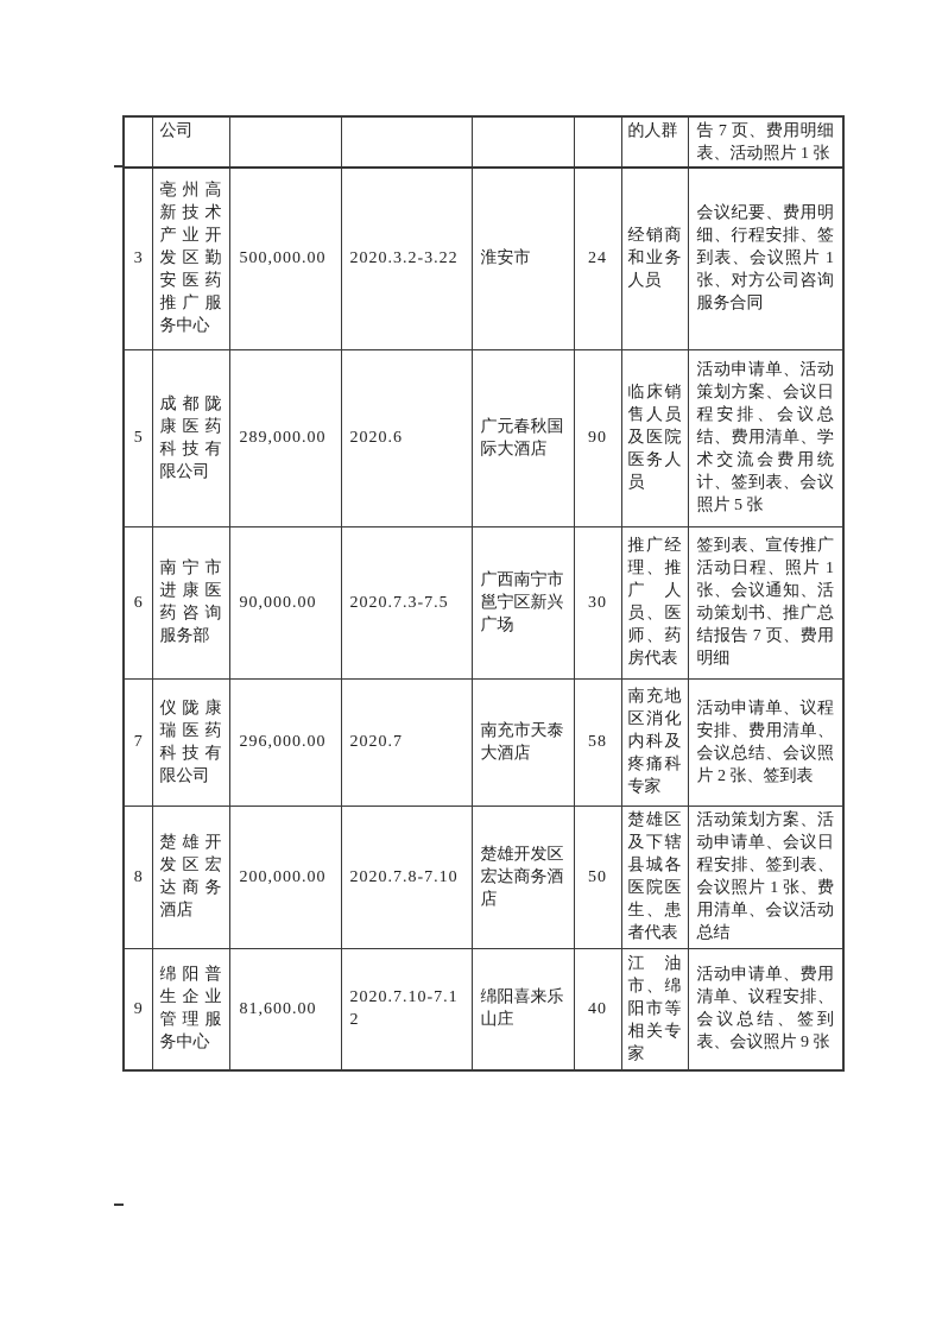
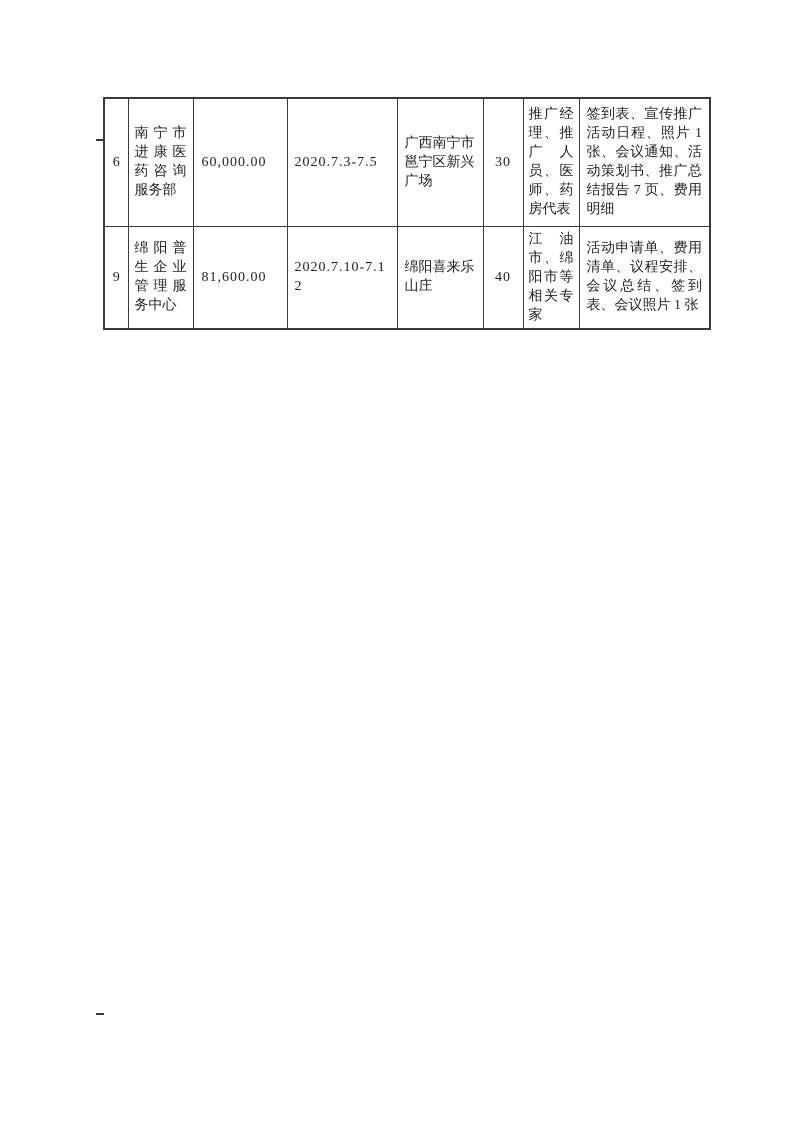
- 	公司					的人群	告 7 页、费用明细表、活动照片 1 张
- 3	亳州高新技术产业开发区勤安医药推广服务中心	500,000.00	2020.3.2-3.22	淮安市	24	经销商和业务人员	会议纪要、费用明细、行程安排、签到表、会议照片 1 张、对方公司咨询服务合同
- 5	成都陇康医药科技有限公司	289,000.00	2020.6	广元春秋国际大酒店	90	临床销售人员及医院医务人员	活动申请单、活动策划方案、会议日程安排、会议总结、费用清单、学术交流会费用统计、签到表、会议照片 5 张
- 6	南宁市进康医药咨询服务部	90,000.00	2020.7.3-7.5	广西南宁市邕宁区新兴广场	30	推广经理、推广人员、医师、药房代表	签到表、宣传推广活动日程、照片 1 张、会议通知、活动策划书、推广总结报告 7 页、费用明细
+ 6	南宁市进康医药咨询服务部	60,000.00	2020.7.3-7.5	广西南宁市邕宁区新兴广场	30	推广经理、推广人员、医师、药房代表	签到表、宣传推广活动日程、照片 1 张、会议通知、活动策划书、推广总结报告 7 页、费用明细
- 7	仪陇康瑞医药科技有限公司	296,000.00	2020.7	南充市天泰大酒店	58	南充地区消化内科及疼痛科专家	活动申请单、议程安排、费用清单、会议总结、会议照片 2 张、签到表
- 8	楚雄开发区宏达商务酒店	200,000.00	2020.7.8-7.10	楚雄开发区宏达商务酒店	50	楚雄区及下辖县城各医院医生、患者代表	活动策划方案、活动申请单、会议日程安排、签到表、会议照片 1 张、费用清单、会议活动总结
- 9	绵阳普生企业管理服务中心	81,600.00	2020.7.10-7.12	绵阳喜来乐山庄	40	江油市、绵阳市等相关专家	活动申请单、费用清单、议程安排、会议总结、签到表、会议照片 9 张
+ 9	绵阳普生企业管理服务中心	81,600.00	2020.7.10-7.12	绵阳喜来乐山庄	40	江油市、绵阳市等相关专家	活动申请单、费用清单、议程安排、会议总结、签到表、会议照片 1 张
